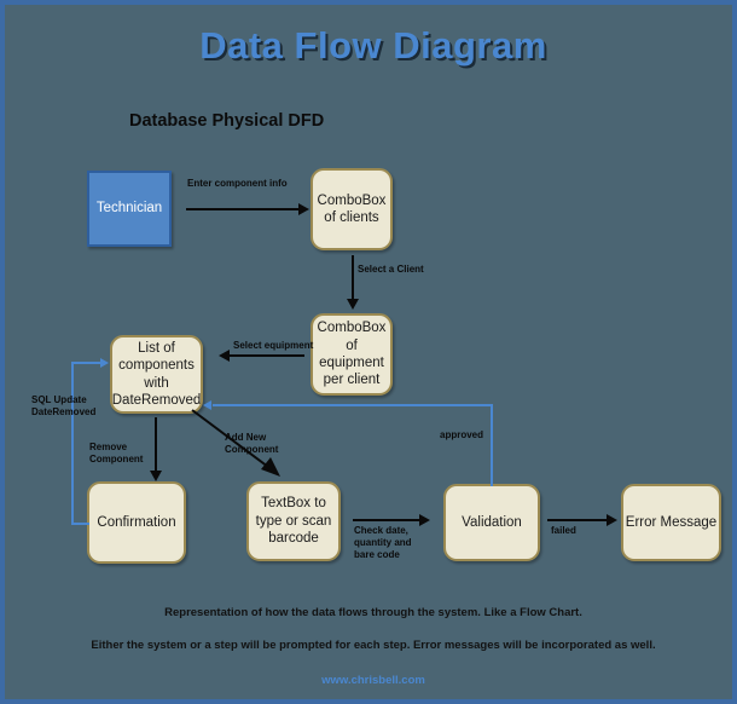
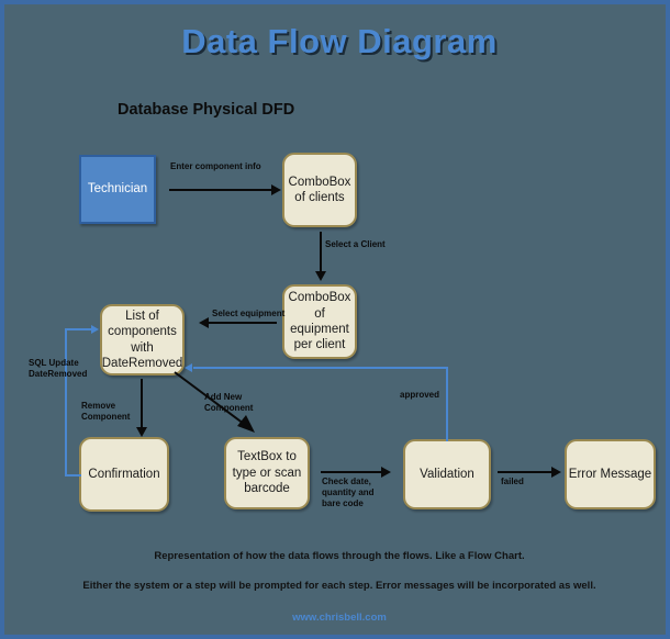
  Data Flow Diagram
  Database Physical DFD
  Technician
  ComboBox
  of clients
  ComboBox
  of
  equipment
  per client
  List of
  components
  with
  DateRemoved
  Confirmation
  TextBox to
  type or scan
  barcode
  Validation
  Error Message
  Enter component info
  Select a Client
  Select equipment
  Remove
  Component
  SQL Update
  DateRemoved
  Add New
  Component
  Check date,
  quantity and
  bare code
  approved
  failed
- Representation of how the data flows through the system. Like a Flow Chart.
+ Representation of how the data flows through the flows. Like a Flow Chart.
  Either the system or a step will be prompted for each step. Error messages will be incorporated as well.
  www.chrisbell.com
